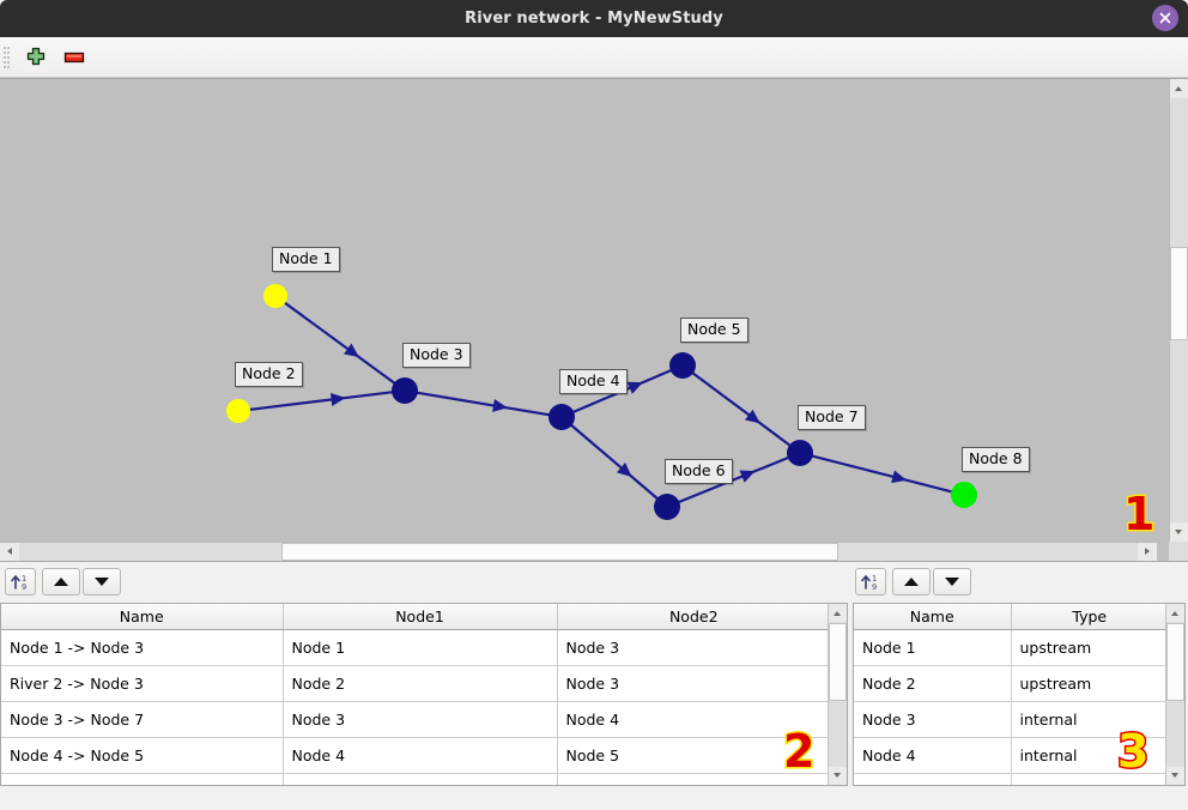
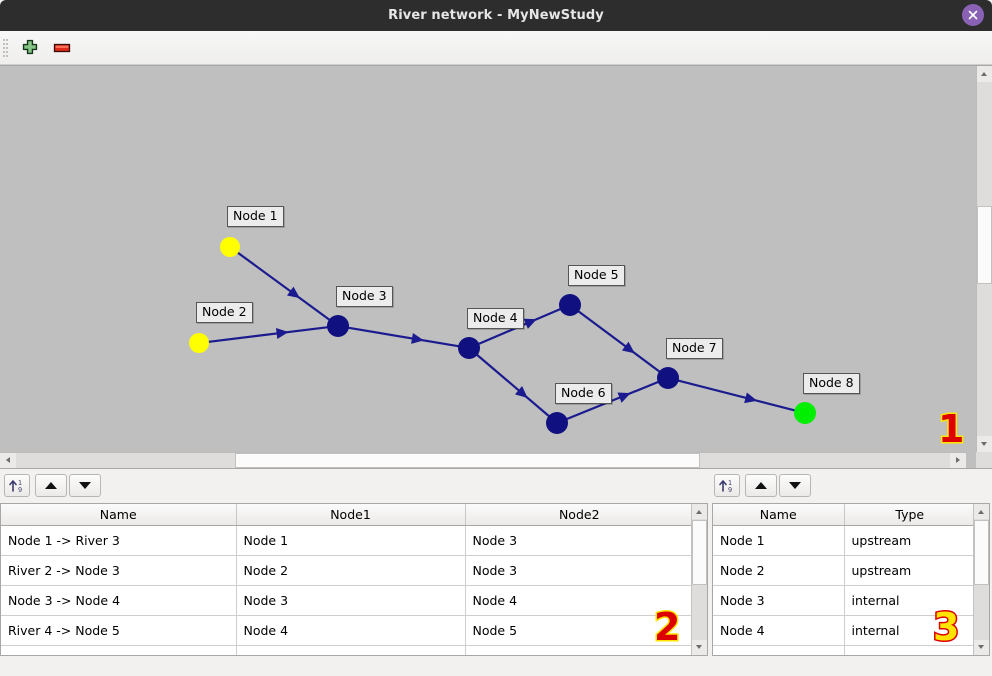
  River network - MyNewStudy
  Node 1
  Node 2
  Node 3
  Node 4
  Node 5
  Node 6
  Node 7
  Node 8
  1
  9
  Name	Node1	Node2
- Node 1 -> Node 3	Node 1	Node 3
+ Node 1 -> River 3	Node 1	Node 3
  River 2 -> Node 3	Node 2	Node 3
- Node 3 -> Node 7	Node 3	Node 4
+ Node 3 -> Node 4	Node 3	Node 4
- Node 4 -> Node 5	Node 4	Node 5
+ River 4 -> Node 5	Node 4	Node 5
  1
  9
  Name	Type
  Node 1	upstream
  Node 2	upstream
  Node 3	internal
  Node 4	internal
  1
  2
  3
